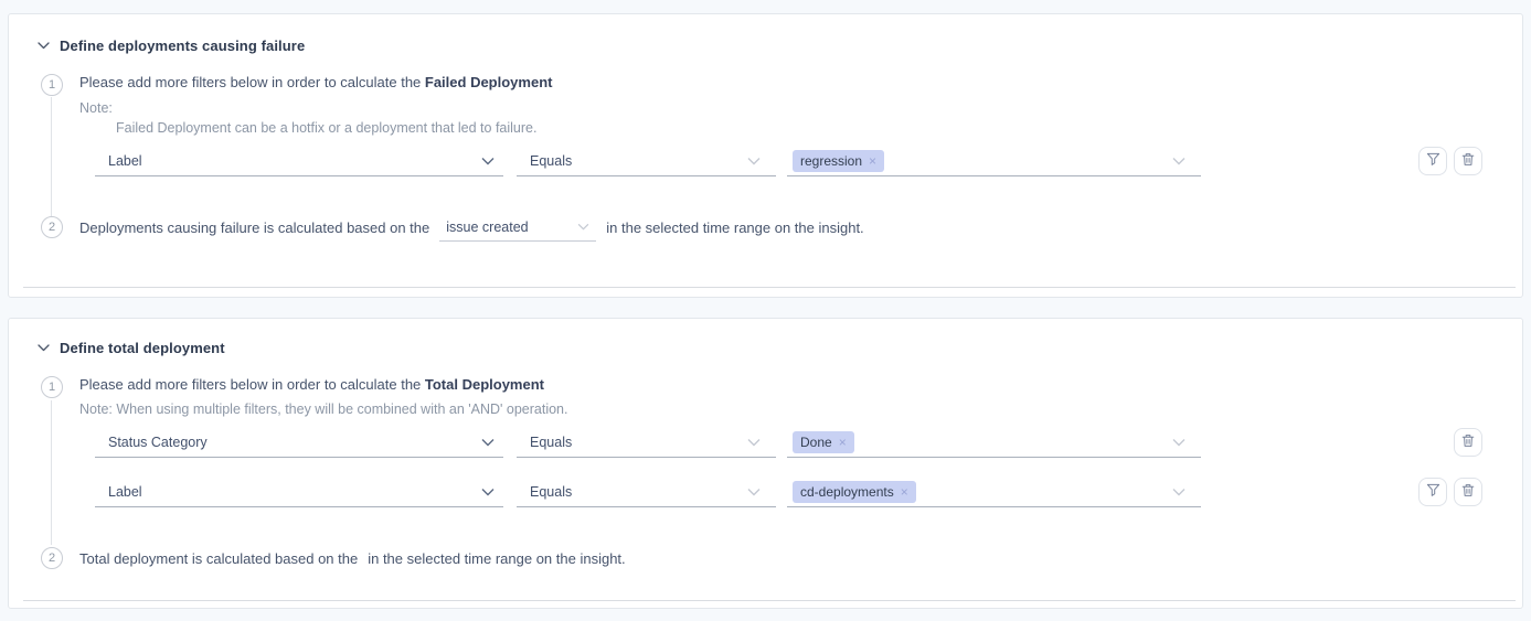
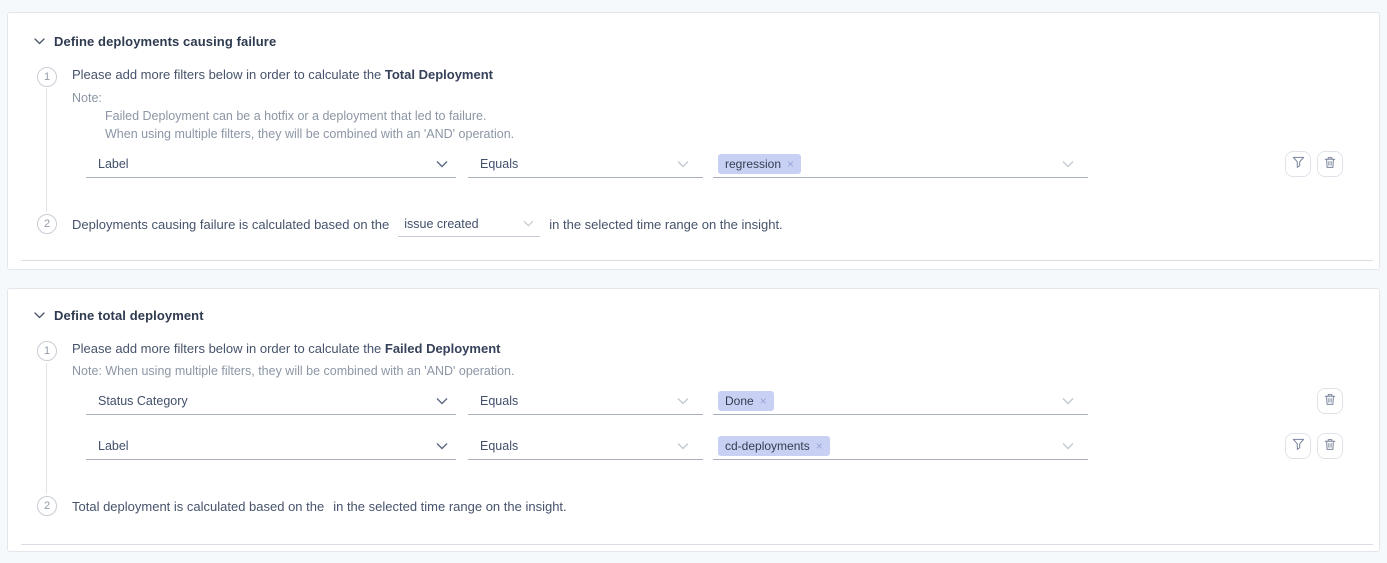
  Define deployments causing failure
  1
- Please add more filters below in order to calculate the Failed Deployment
+ Please add more filters below in order to calculate the Total Deployment
  Note:
  Failed Deployment can be a hotfix or a deployment that led to failure.
+ When using multiple filters, they will be combined with an 'AND' operation.
  Label
  Equals
  regression
  2
  Deployments causing failure is calculated based on the
  issue created
  in the selected time range on the insight.
  Define total deployment
  1
- Please add more filters below in order to calculate the Total Deployment
+ Please add more filters below in order to calculate the Failed Deployment
  Note: When using multiple filters, they will be combined with an 'AND' operation.
  Status Category
  Equals
  Done
  Label
  Equals
  cd-deployments
  2
  Total deployment is calculated based on the
  in the selected time range on the insight.
